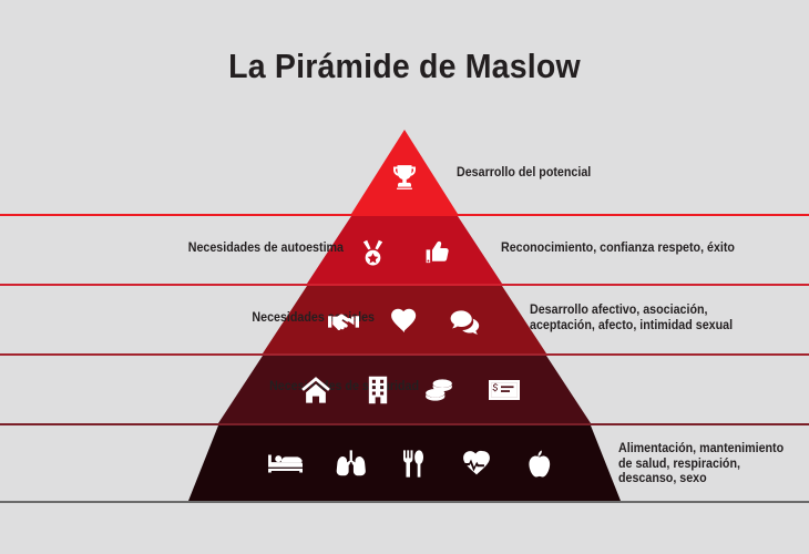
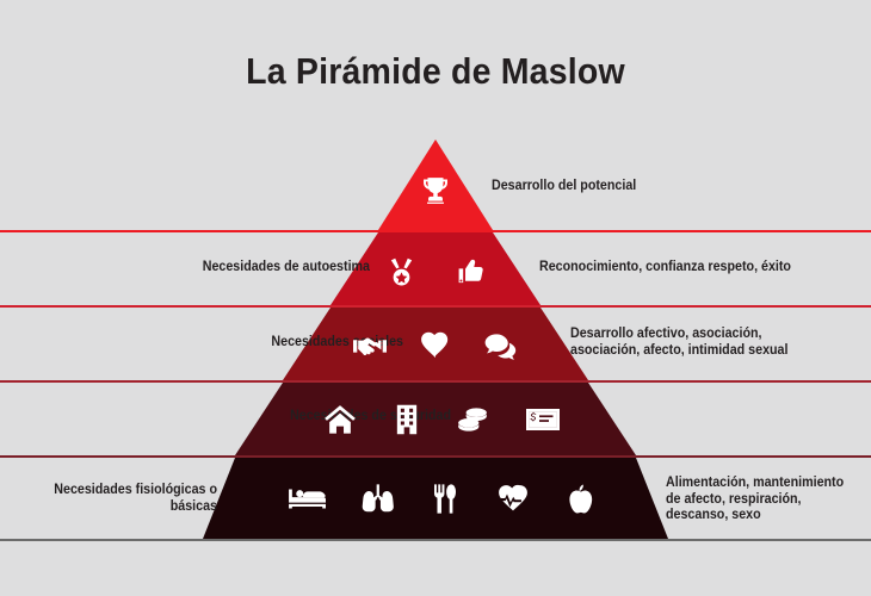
  La Pirámide de Maslow
  Desarrollo del potencial
  Necesidades de autoestima
  Reconocimiento, confianza respeto, éxito
  Necesidadesiales
- Desarrollo afectivo, asociación, aceptación, afecto, intimidad sexual
+ Desarrollo afectivo, asociación, asociación, afecto, intimidad sexual
  Necesdes de sridad
+ Necesidades fisiológicas o básicas
- Alimentación, mantenimiento de salud, respiración, descanso, sexo
+ Alimentación, mantenimiento de afecto, respiración, descanso, sexo
